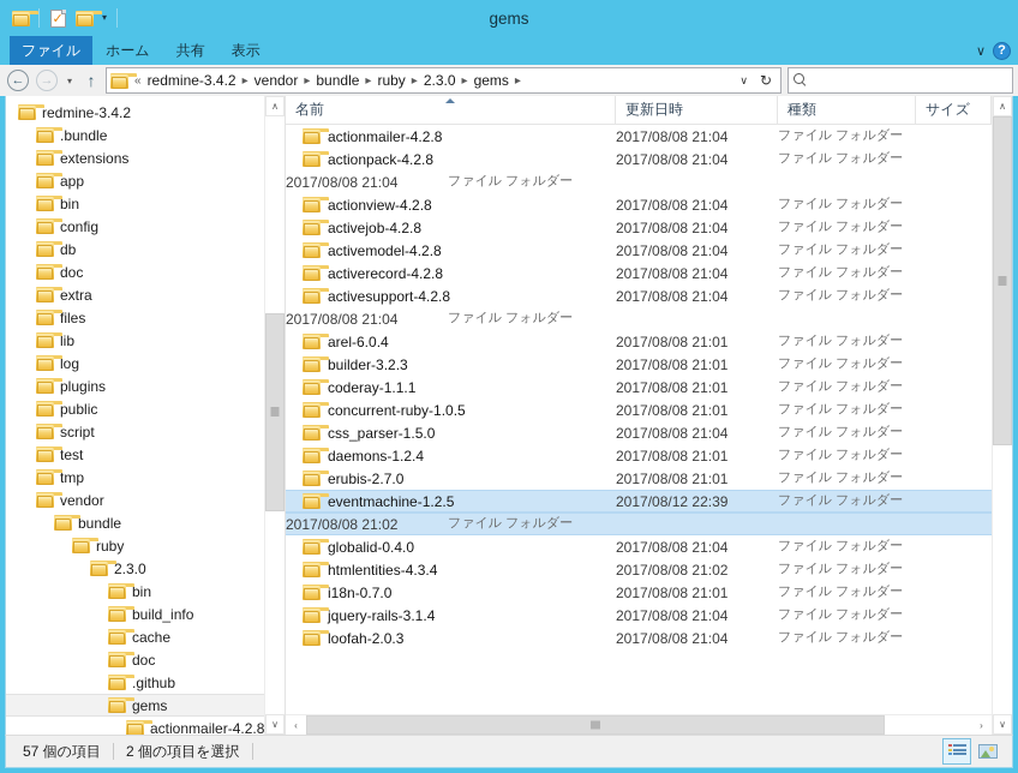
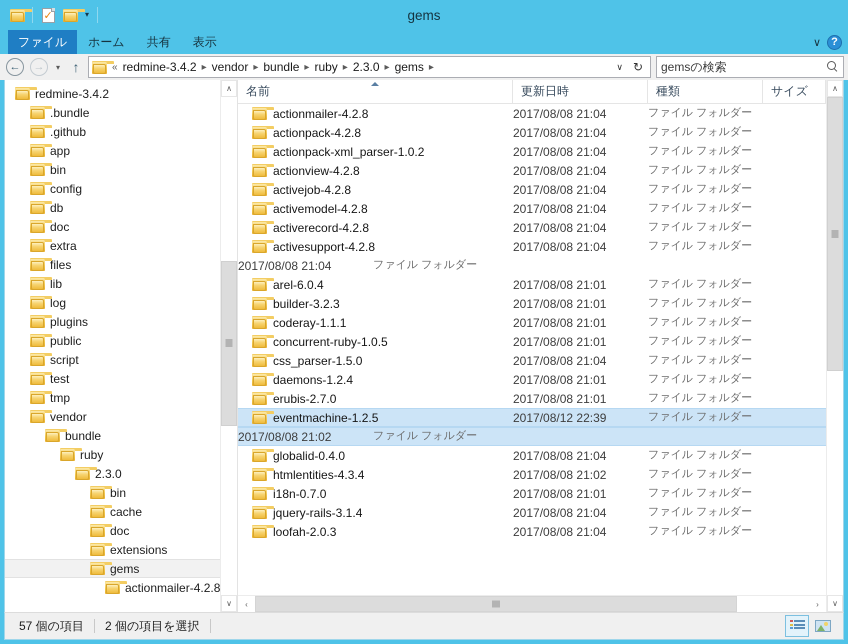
  ✓
  ▾
  gems
  ファイル
  ホーム
  共有
  表示
  ∨
  ?
  ←
  →
  ▾
  ↑
  «
  redmine-3.4.2
  ▸
  vendor
  ▸
  bundle
  ▸
  ruby
  ▸
  2.3.0
  ▸
  gems
  ▸
  ∨
  ↻
+ gemsの検索
  redmine-3.4.2
  .bundle
- extensions
+ .github
  app
  bin
  config
  db
  doc
  extra
  files
  lib
  log
  plugins
  public
  script
  test
  tmp
  vendor
  bundle
  ruby
  2.3.0
  bin
- build_info
  cache
  doc
- .github
+ extensions
  gems
  actionmailer-4.2.8
  ∧
  ∨
  名前
  更新日時
  種類
  サイズ
  actionmailer-4.2.8
  2017/08/08 21:04
  ファイル フォルダー
  actionpack-4.2.8
  2017/08/08 21:04
  ファイル フォルダー
+ actionpack-xml_parser-1.0.2
  2017/08/08 21:04
  ファイル フォルダー
  actionview-4.2.8
  2017/08/08 21:04
  ファイル フォルダー
  activejob-4.2.8
  2017/08/08 21:04
  ファイル フォルダー
  activemodel-4.2.8
  2017/08/08 21:04
  ファイル フォルダー
  activerecord-4.2.8
  2017/08/08 21:04
  ファイル フォルダー
  activesupport-4.2.8
  2017/08/08 21:04
  ファイル フォルダー
  2017/08/08 21:04
  ファイル フォルダー
  arel-6.0.4
  2017/08/08 21:01
  ファイル フォルダー
  builder-3.2.3
  2017/08/08 21:01
  ファイル フォルダー
  coderay-1.1.1
  2017/08/08 21:01
  ファイル フォルダー
  concurrent-ruby-1.0.5
  2017/08/08 21:01
  ファイル フォルダー
  css_parser-1.5.0
  2017/08/08 21:04
  ファイル フォルダー
  daemons-1.2.4
  2017/08/08 21:01
  ファイル フォルダー
  erubis-2.7.0
  2017/08/08 21:01
  ファイル フォルダー
  eventmachine-1.2.5
  2017/08/12 22:39
  ファイル フォルダー
  2017/08/08 21:02
  ファイル フォルダー
  globalid-0.4.0
  2017/08/08 21:04
  ファイル フォルダー
  htmlentities-4.3.4
  2017/08/08 21:02
  ファイル フォルダー
  i18n-0.7.0
  2017/08/08 21:01
  ファイル フォルダー
  jquery-rails-3.1.4
  2017/08/08 21:04
  ファイル フォルダー
  loofah-2.0.3
  2017/08/08 21:04
  ファイル フォルダー
  ‹
  ›
  ∧
  ∨
  57 個の項目
  2 個の項目を選択
